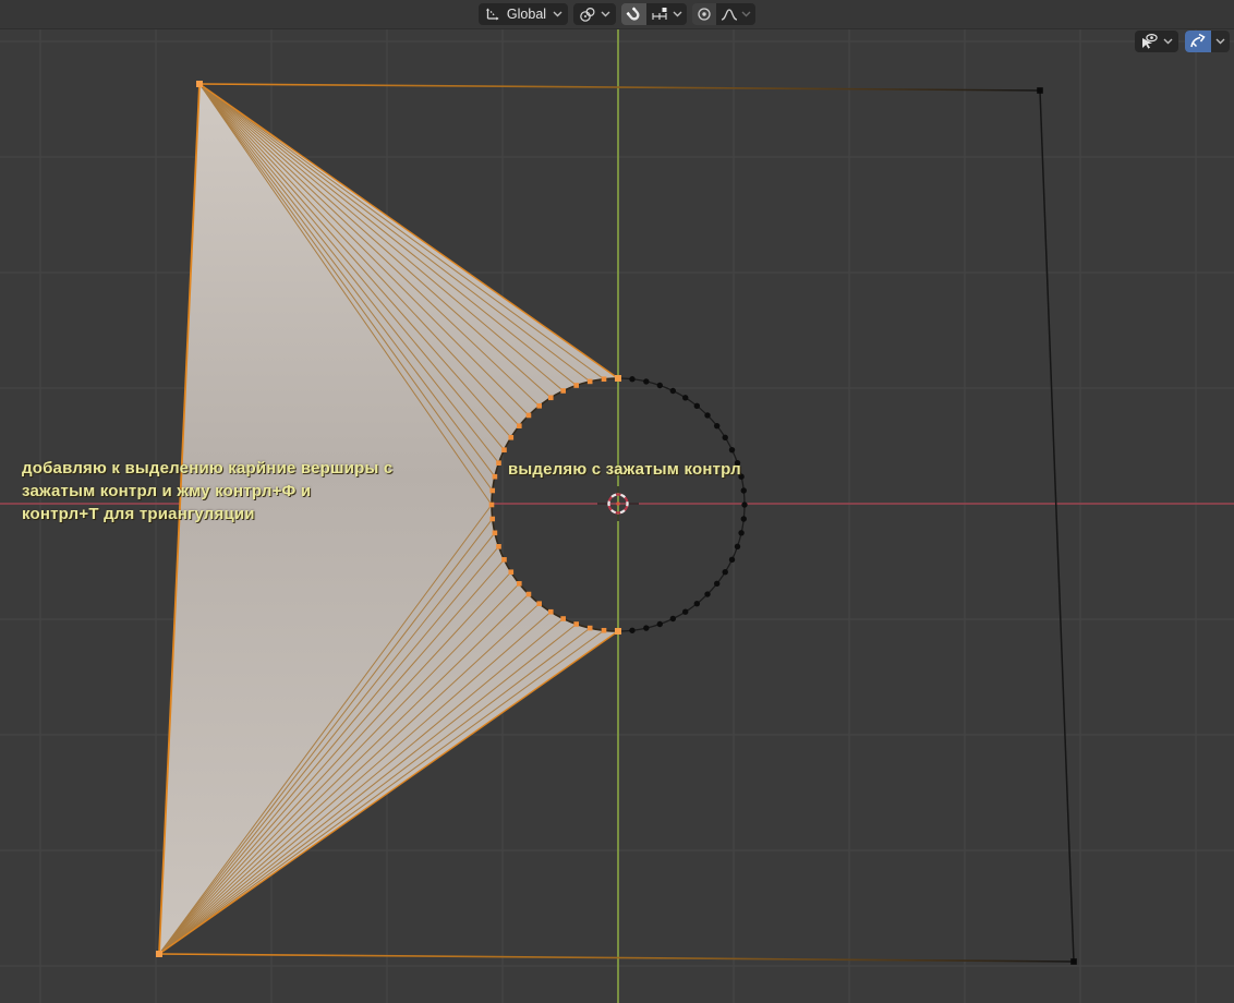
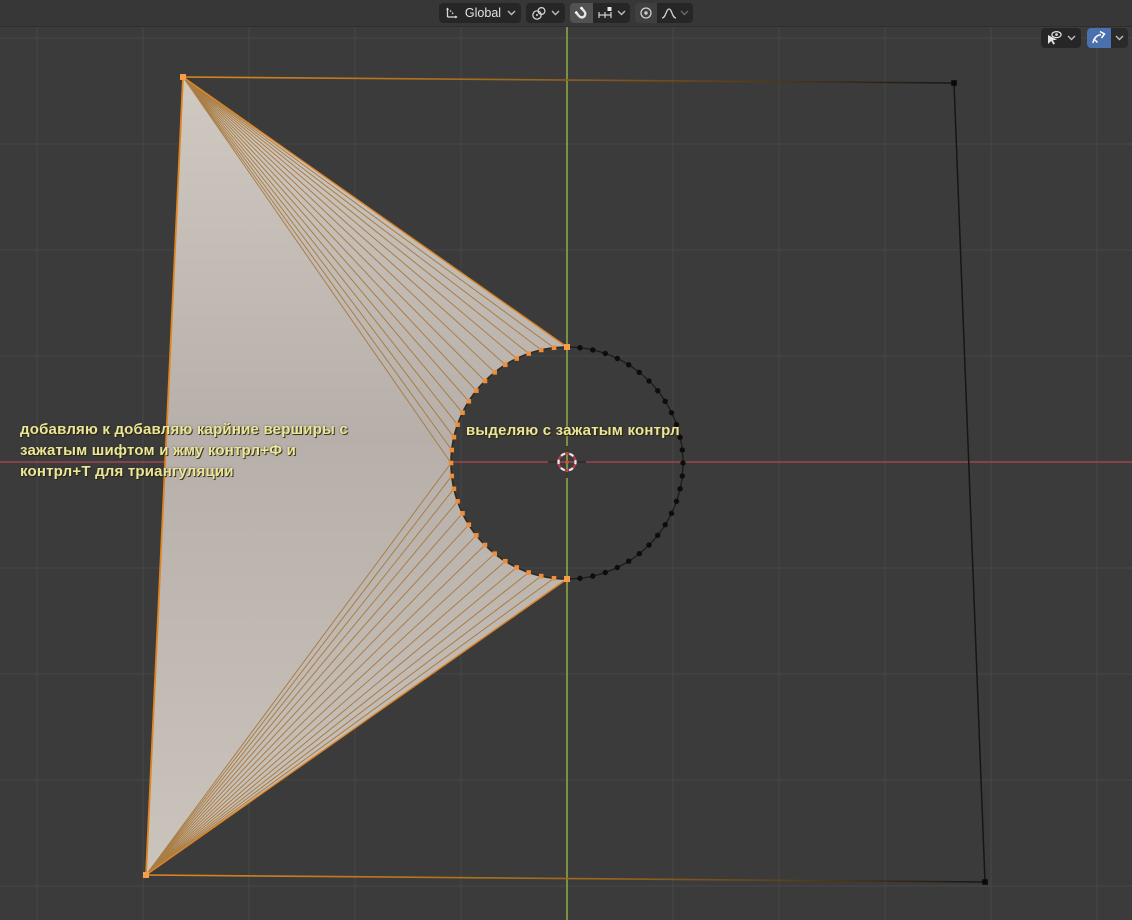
  Global
- добавляю к выделению карйние верширы с
+ добавляю к добавляю карйние верширы с
- зажатым контрл и жму контрл+Ф и
+ зажатым шифтом и жму контрл+Ф и
  контрл+Т для триангуляции
  выделяю с зажатым контрл
